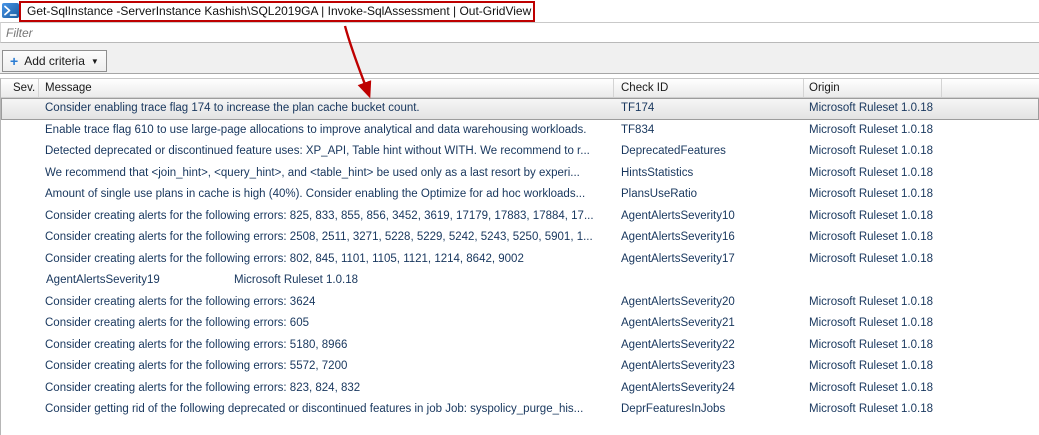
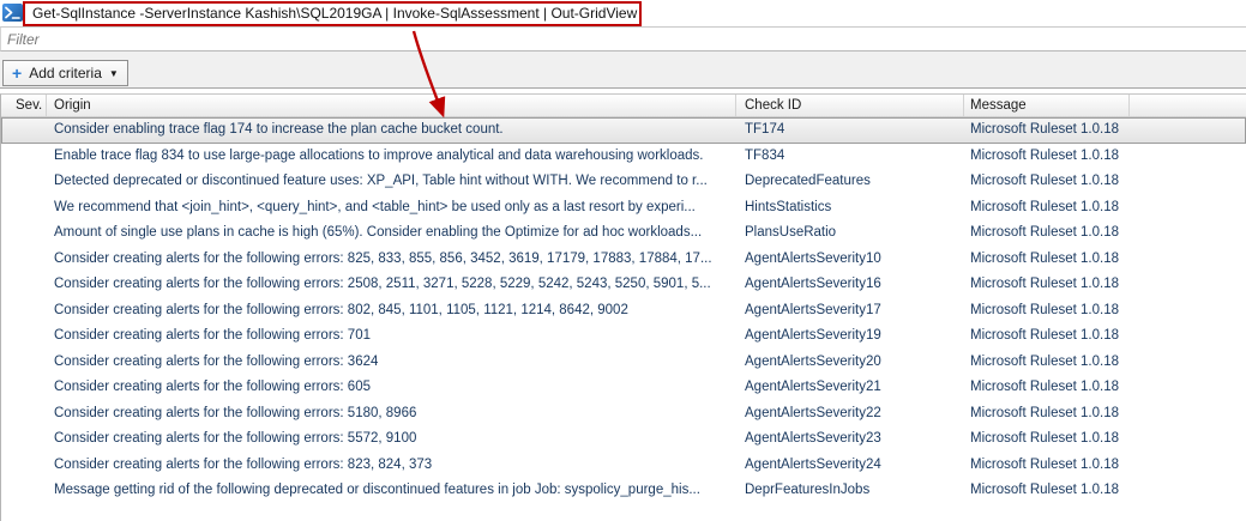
  Get-SqlInstance -ServerInstance Kashish\SQL2019GA | Invoke-SqlAssessment | Out-GridView
  Filter
  +
  Add criteria
  ▼
  Sev.
- Message
+ Origin
  Check ID
- Origin
+ Message
  Consider enabling trace flag 174 to increase the plan cache bucket count.
  TF174
  Microsoft Ruleset 1.0.18
- Enable trace flag 610 to use large-page allocations to improve analytical and data warehousing workloads.
+ Enable trace flag 834 to use large-page allocations to improve analytical and data warehousing workloads.
  TF834
  Microsoft Ruleset 1.0.18
  Detected deprecated or discontinued feature uses: XP_API, Table hint without WITH. We recommend to r...
  DeprecatedFeatures
  Microsoft Ruleset 1.0.18
  We recommend that <join_hint>, <query_hint>, and <table_hint> be used only as a last resort by experi...
  HintsStatistics
  Microsoft Ruleset 1.0.18
- Amount of single use plans in cache is high (40%). Consider enabling the Optimize for ad hoc workloads...
+ Amount of single use plans in cache is high (65%). Consider enabling the Optimize for ad hoc workloads...
  PlansUseRatio
  Microsoft Ruleset 1.0.18
  Consider creating alerts for the following errors: 825, 833, 855, 856, 3452, 3619, 17179, 17883, 17884, 17...
  AgentAlertsSeverity10
  Microsoft Ruleset 1.0.18
- Consider creating alerts for the following errors: 2508, 2511, 3271, 5228, 5229, 5242, 5243, 5250, 5901, 1...
+ Consider creating alerts for the following errors: 2508, 2511, 3271, 5228, 5229, 5242, 5243, 5250, 5901, 5...
  AgentAlertsSeverity16
  Microsoft Ruleset 1.0.18
  Consider creating alerts for the following errors: 802, 845, 1101, 1105, 1121, 1214, 8642, 9002
  AgentAlertsSeverity17
  Microsoft Ruleset 1.0.18
+ Consider creating alerts for the following errors: 701
  AgentAlertsSeverity19
  Microsoft Ruleset 1.0.18
  Consider creating alerts for the following errors: 3624
  AgentAlertsSeverity20
  Microsoft Ruleset 1.0.18
  Consider creating alerts for the following errors: 605
  AgentAlertsSeverity21
  Microsoft Ruleset 1.0.18
  Consider creating alerts for the following errors: 5180, 8966
  AgentAlertsSeverity22
  Microsoft Ruleset 1.0.18
- Consider creating alerts for the following errors: 5572, 7200
+ Consider creating alerts for the following errors: 5572, 9100
  AgentAlertsSeverity23
  Microsoft Ruleset 1.0.18
- Consider creating alerts for the following errors: 823, 824, 832
+ Consider creating alerts for the following errors: 823, 824, 373
  AgentAlertsSeverity24
  Microsoft Ruleset 1.0.18
- Consider getting rid of the following deprecated or discontinued features in job Job: syspolicy_purge_his...
+ Message getting rid of the following deprecated or discontinued features in job Job: syspolicy_purge_his...
  DeprFeaturesInJobs
  Microsoft Ruleset 1.0.18
